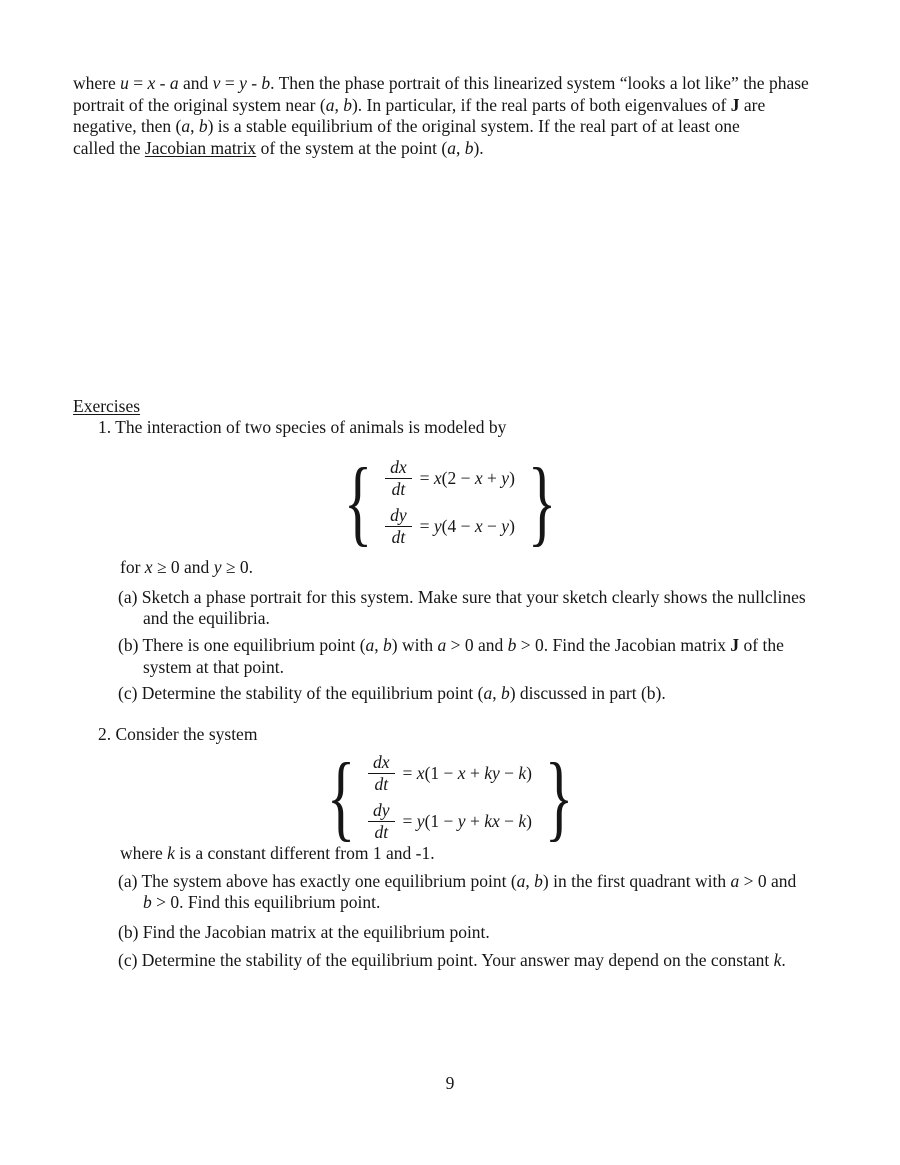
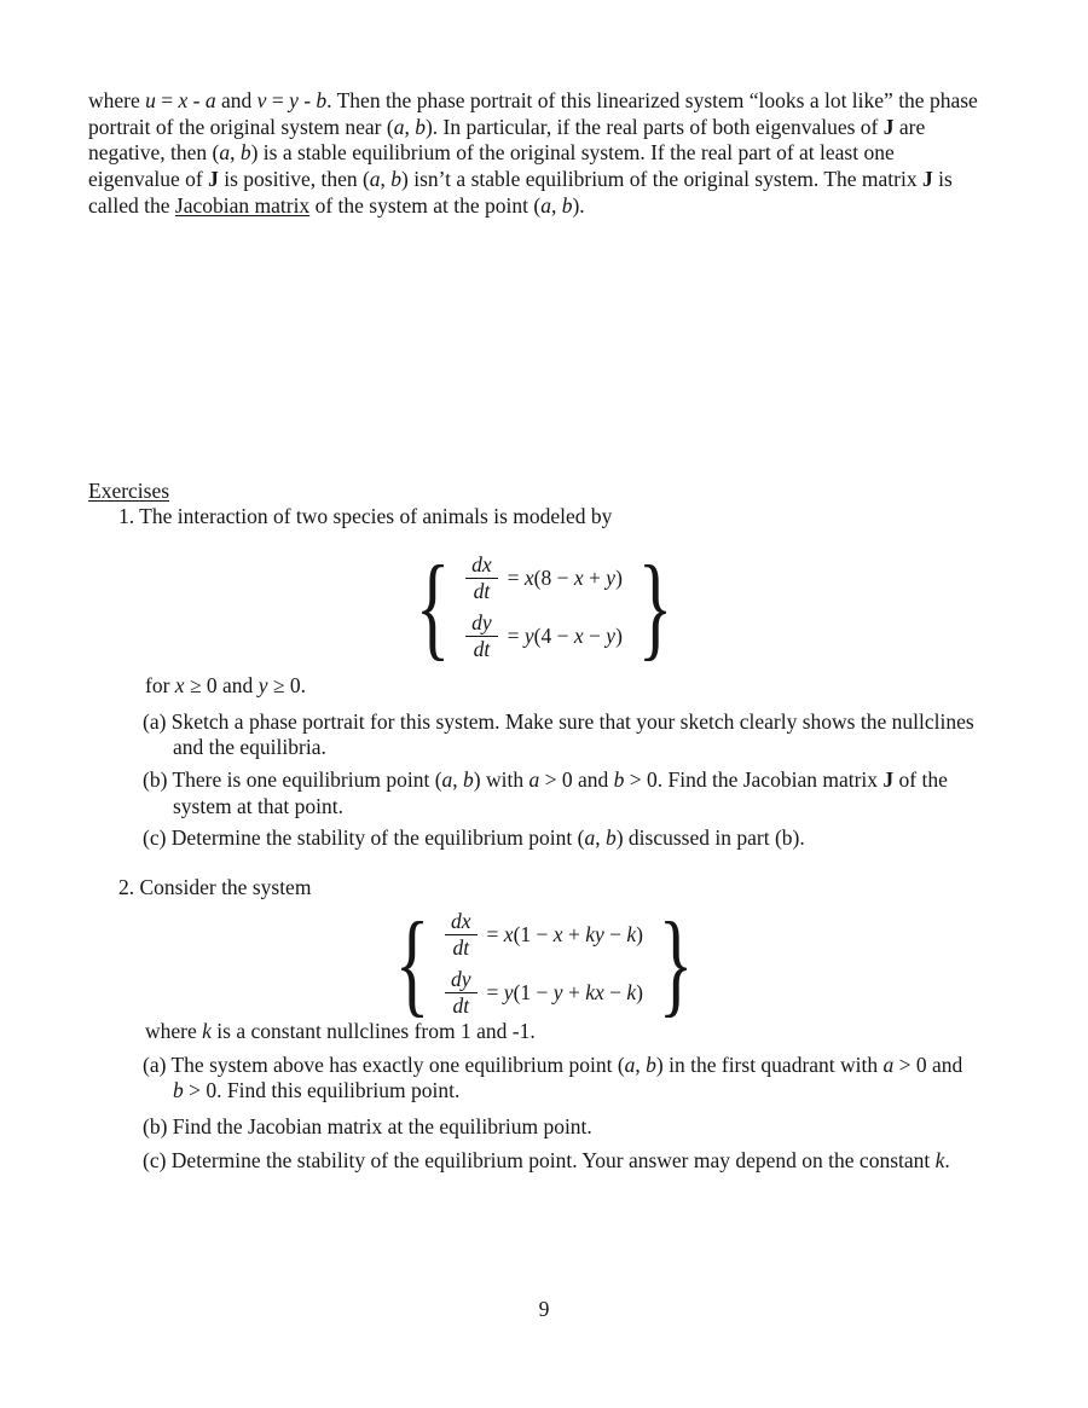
  where u = x - a and v = y - b. Then the phase portrait of this linearized system “looks a lot like” the phase
  portrait of the original system near (a, b). In particular, if the real parts of both eigenvalues of J are
  negative, then (a, b) is a stable equilibrium of the original system. If the real part of at least one
+ eigenvalue of J is positive, then (a, b) isn’t a stable equilibrium of the original system. The matrix J is
  called the Jacobian matrix of the system at the point (a, b).
  Exercises
  1. The interaction of two species of animals is modeled by
  {
  dx
  dt
- = x(2 − x + y)
+ = x(8 − x + y)
  dy
  dt
  = y(4 − x − y)
  }
  for x ≥ 0 and y ≥ 0.
  (a) Sketch a phase portrait for this system. Make sure that your sketch clearly shows the nullclines
  and the equilibria.
  (b) There is one equilibrium point (a, b) with a > 0 and b > 0. Find the Jacobian matrix J of the
  system at that point.
  (c) Determine the stability of the equilibrium point (a, b) discussed in part (b).
  2. Consider the system
  {
  dx
  dt
  = x(1 − x + ky − k)
  dy
  dt
  = y(1 − y + kx − k)
  }
- where k is a constant different from 1 and -1.
+ where k is a constant nullclines from 1 and -1.
  (a) The system above has exactly one equilibrium point (a, b) in the first quadrant with a > 0 and
  b > 0. Find this equilibrium point.
  (b) Find the Jacobian matrix at the equilibrium point.
  (c) Determine the stability of the equilibrium point. Your answer may depend on the constant k.
  9
